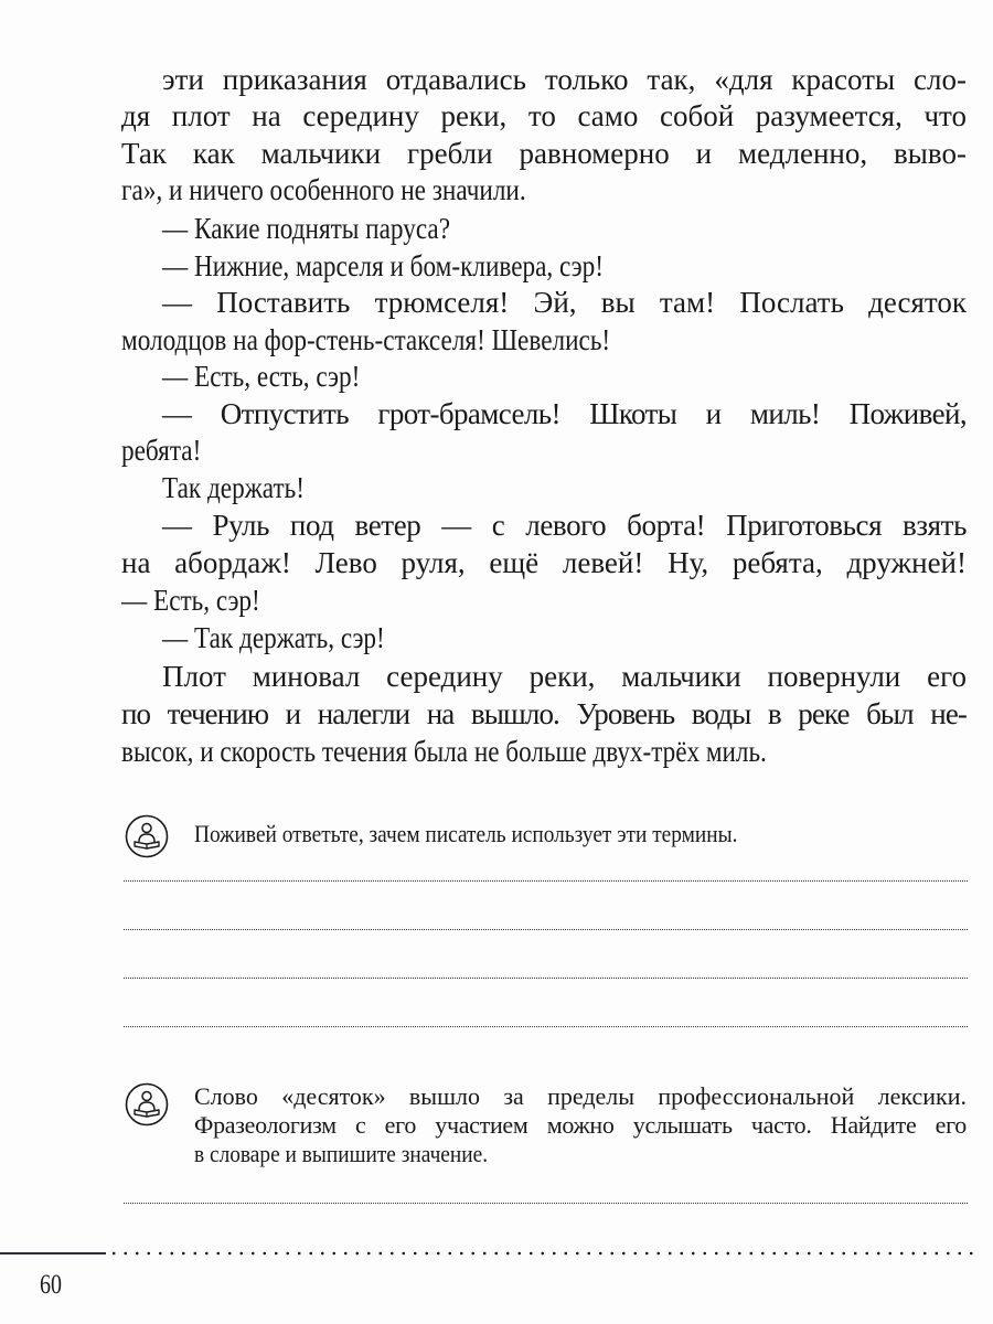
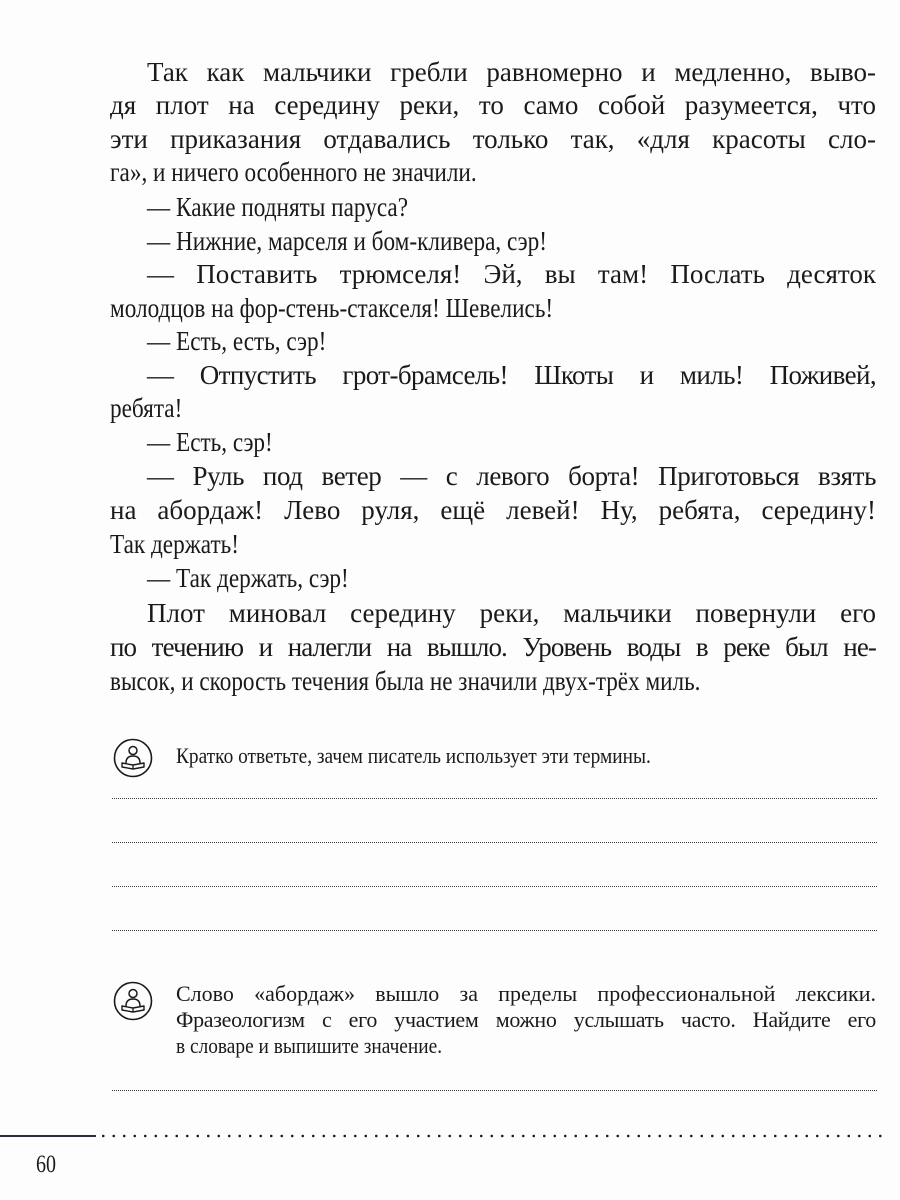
- эти приказания отдавались только так, «для красоты сло-
+ Так как мальчики гребли равномерно и медленно, выво-
  дя плот на середину реки, то само собой разумеется, что
- Так как мальчики гребли равномерно и медленно, выво-
+ эти приказания отдавались только так, «для красоты сло-
  га», и ничего особенного не значили.
  — Какие подняты паруса?
  — Нижние, марселя и бом-кливера, сэр!
  — Поставить трюмселя! Эй, вы там! Послать десяток
  молодцов на фор-стень-стакселя! Шевелись!
  — Есть, есть, сэр!
  — Отпустить грот-брамсель! Шкоты и миль! Поживей,
  ребята!
- Так держать!
+ — Есть, сэр!
  — Руль под ветер — с левого борта! Приготовься взять
- на абордаж! Лево руля, ещё левей! Ну, ребята, дружней!
+ на абордаж! Лево руля, ещё левей! Ну, ребята, середину!
- — Есть, сэр!
+ Так держать!
  — Так держать, сэр!
  Плот миновал середину реки, мальчики повернули его
  по течению и налегли на вышло. Уровень воды в реке был не-
- высок, и скорость течения была не больше двух-трёх миль.
+ высок, и скорость течения была не значили двух-трёх миль.
- Поживей ответьте, зачем писатель использует эти термины.
+ Кратко ответьте, зачем писатель использует эти термины.
- Слово «десяток» вышло за пределы профессиональной лексики.
+ Слово «абордаж» вышло за пределы профессиональной лексики.
  Фразеологизм с его участием можно услышать часто. Найдите его
  в словаре и выпишите значение.
  60
